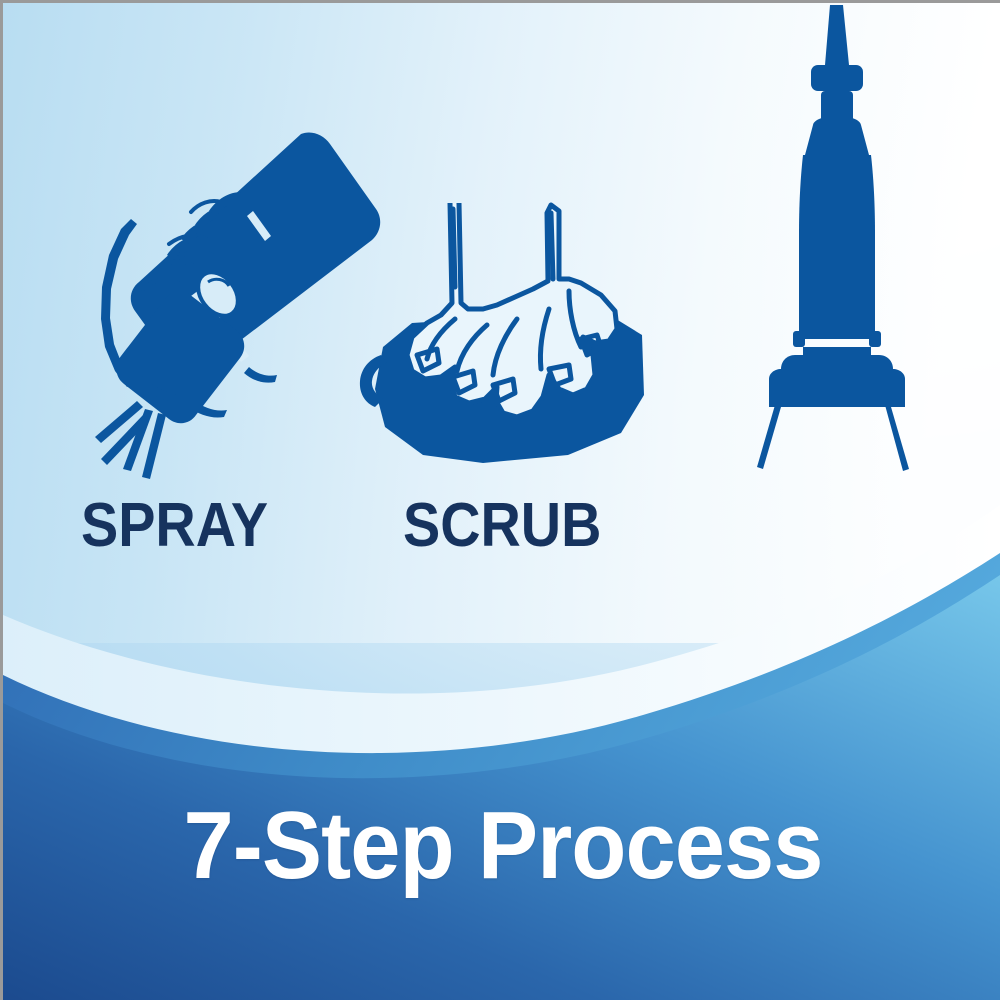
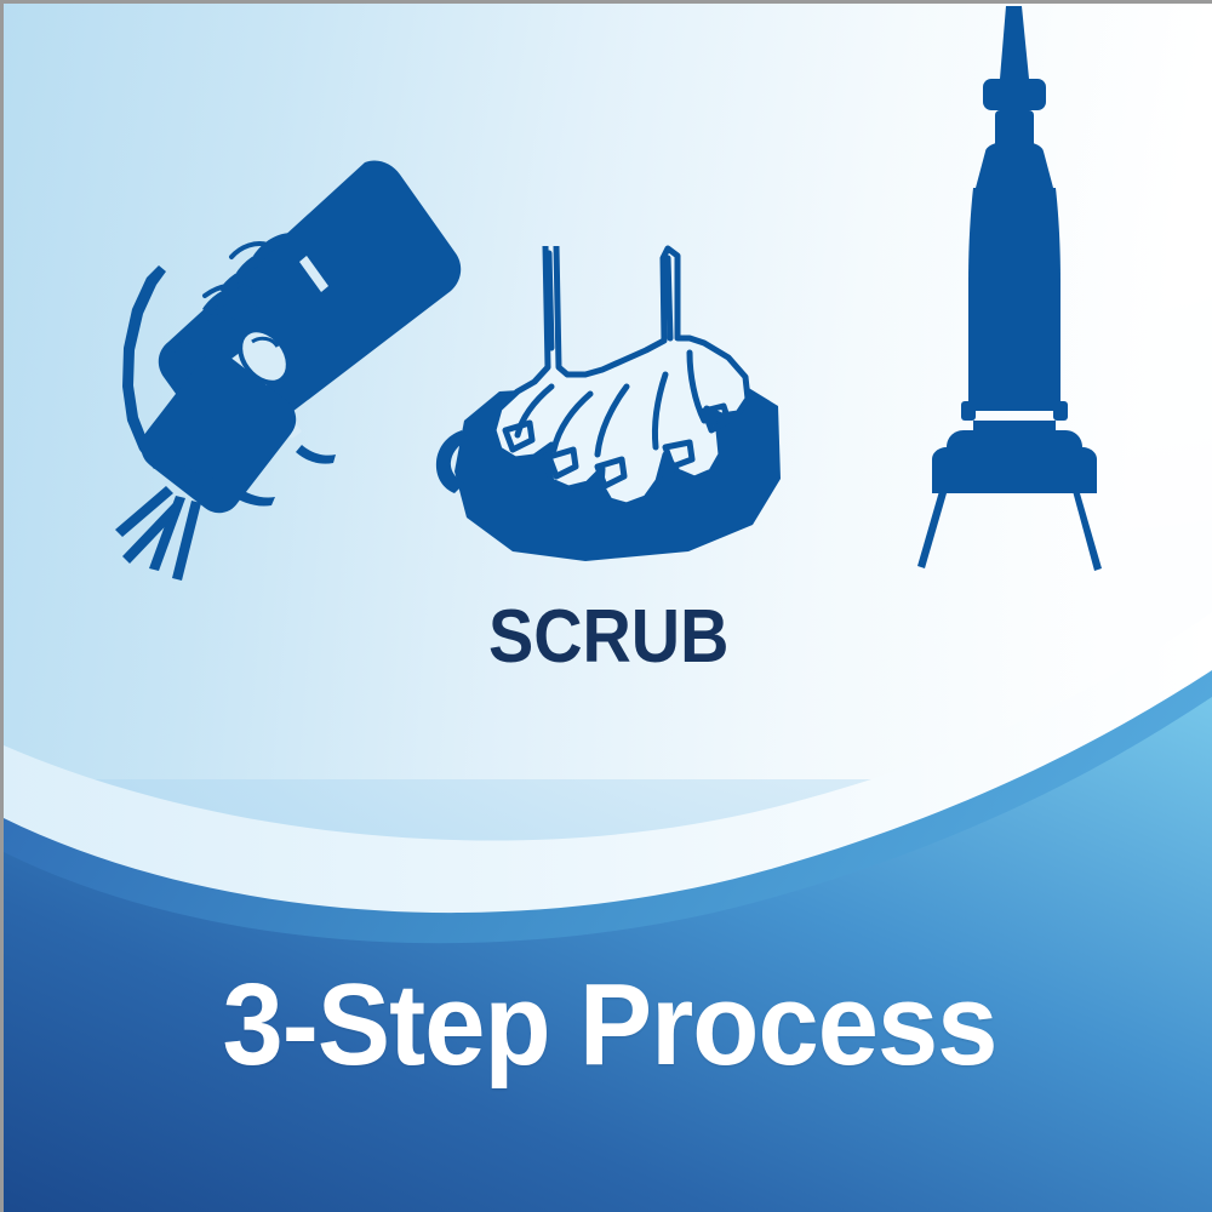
- SPRAY
  SCRUB
- 7-Step Process
+ 3-Step Process
